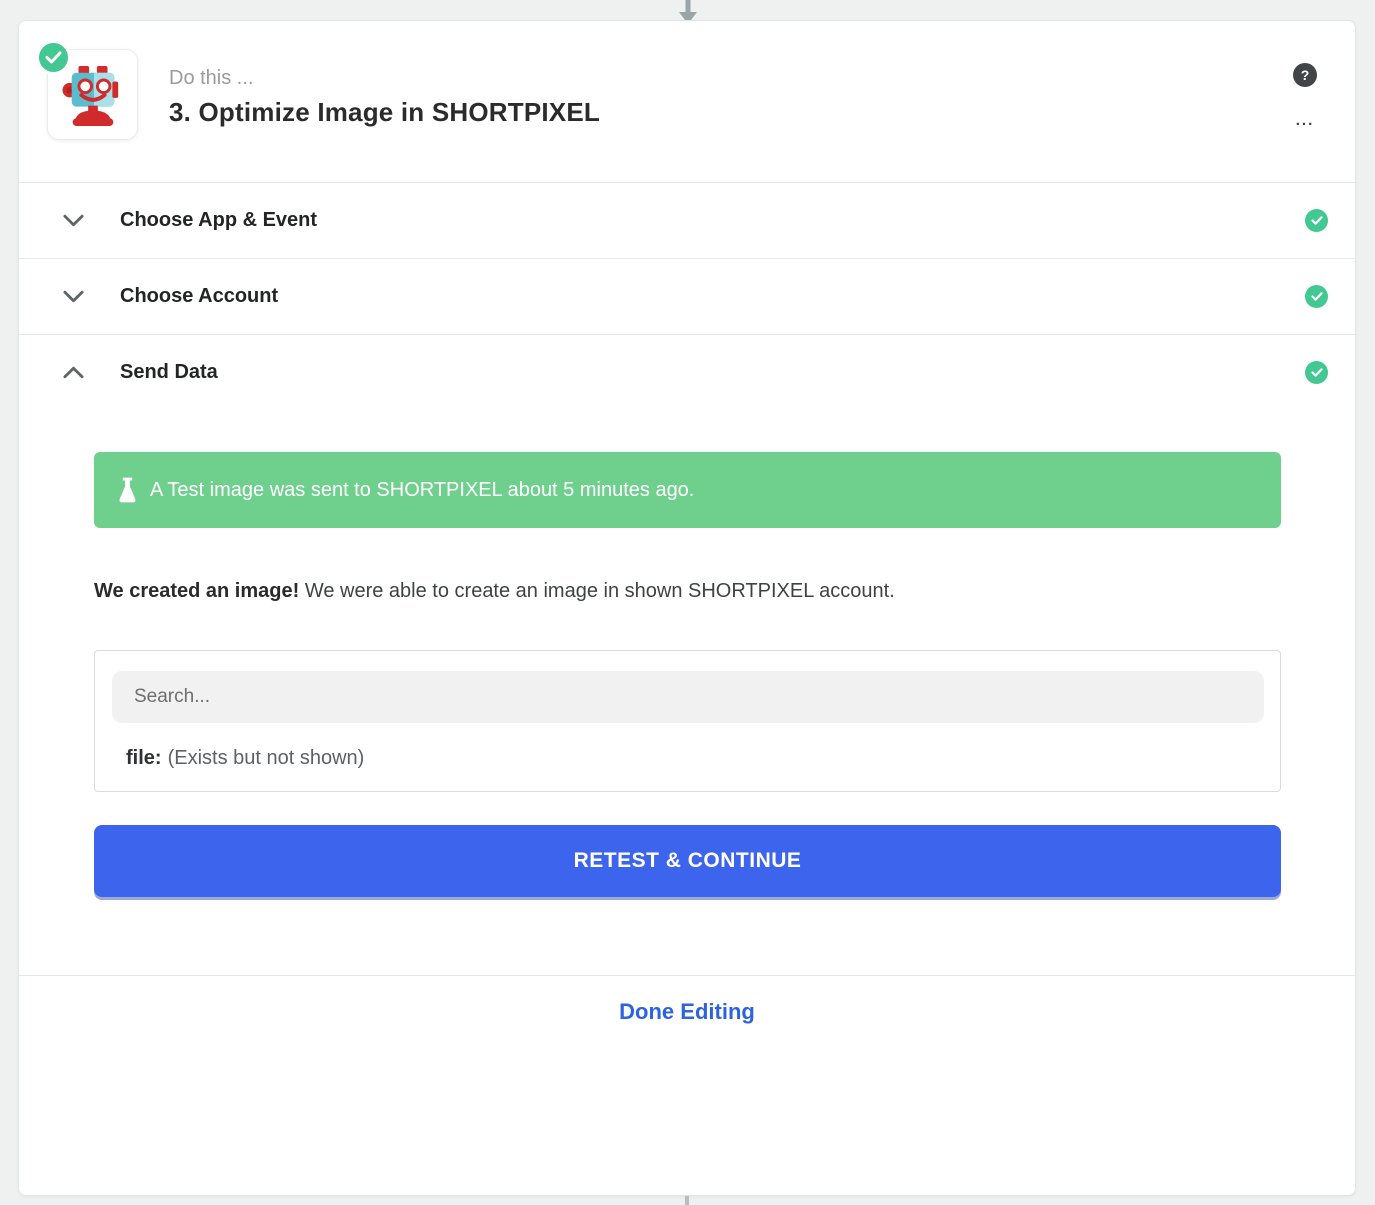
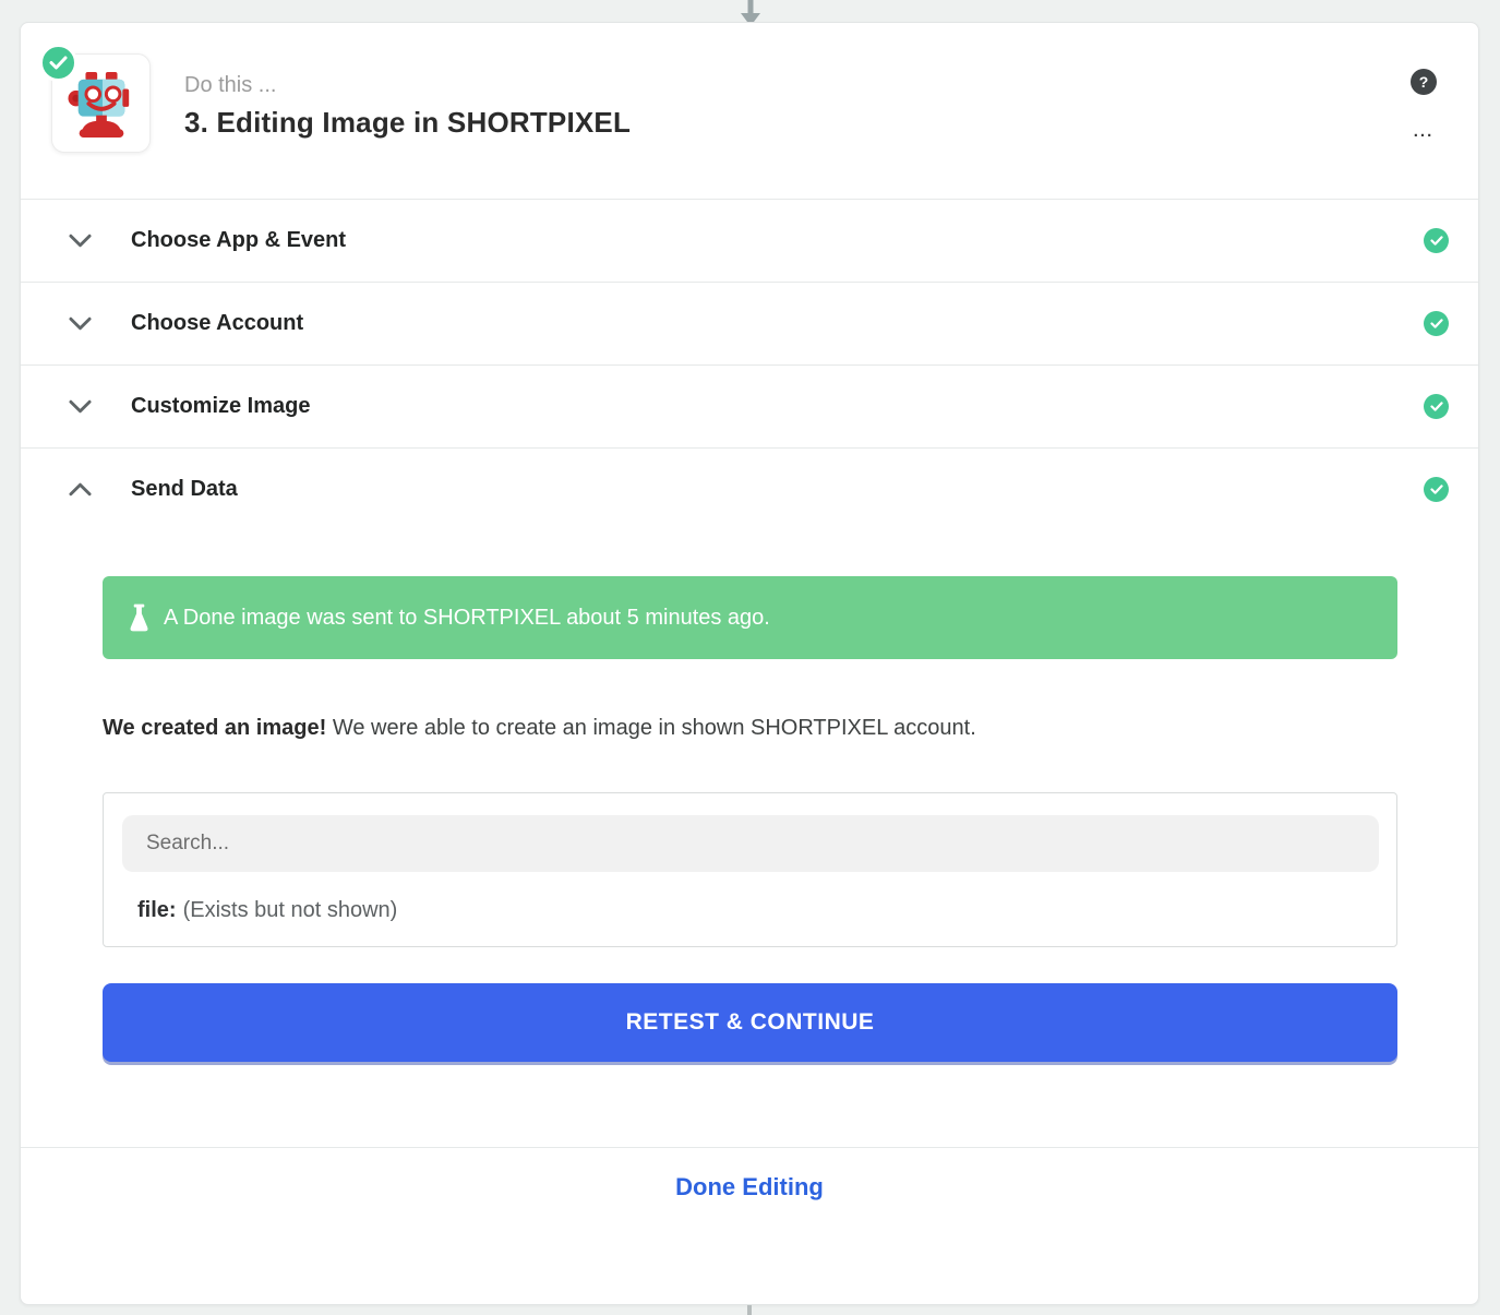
  Do this ...
- 3. Optimize Image in SHORTPIXEL
+ 3. Editing Image in SHORTPIXEL
  ?
  ...
  Choose App & Event
  Choose Account
+ Customize Image
  Send Data
- A Test image was sent to SHORTPIXEL about 5 minutes ago.
+ A Done image was sent to SHORTPIXEL about 5 minutes ago.
  We created an image! We were able to create an image in shown SHORTPIXEL account.
  Search...
  file: (Exists but not shown)
  RETEST & CONTINUE
  Done Editing
